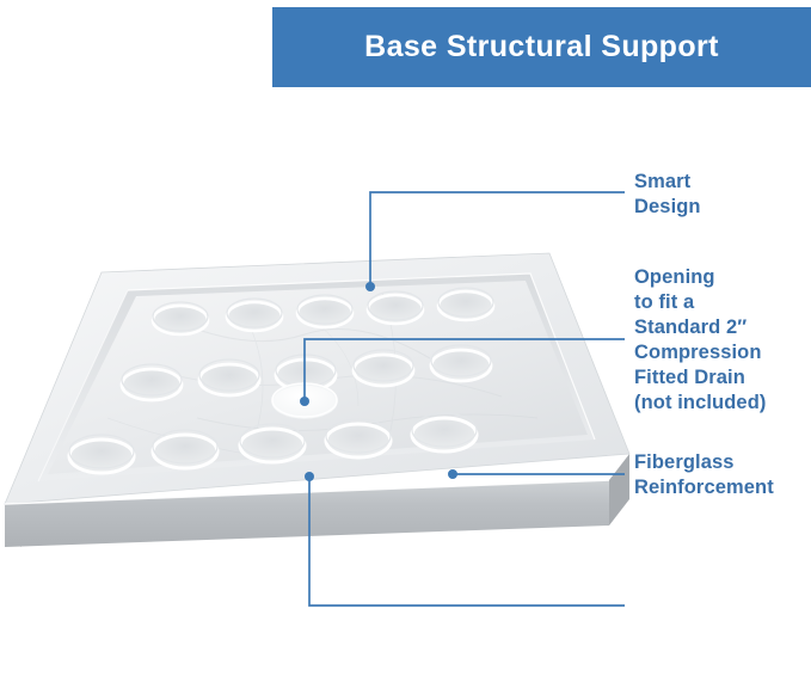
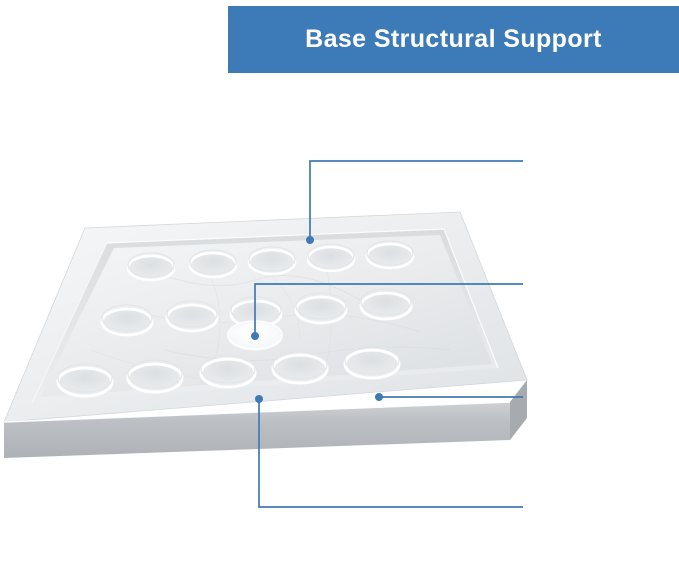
  Base Structural Support
- Smart
- Design
- Opening
- to fit a
- Standard 2″
- Compression
- Fitted Drain
- (not included)
- Fiberglass
- Reinforcement
